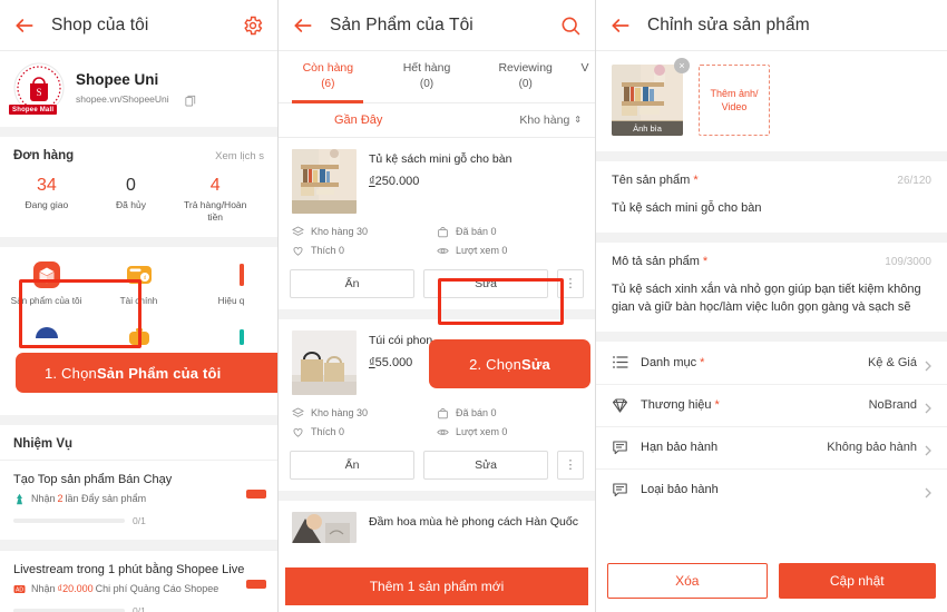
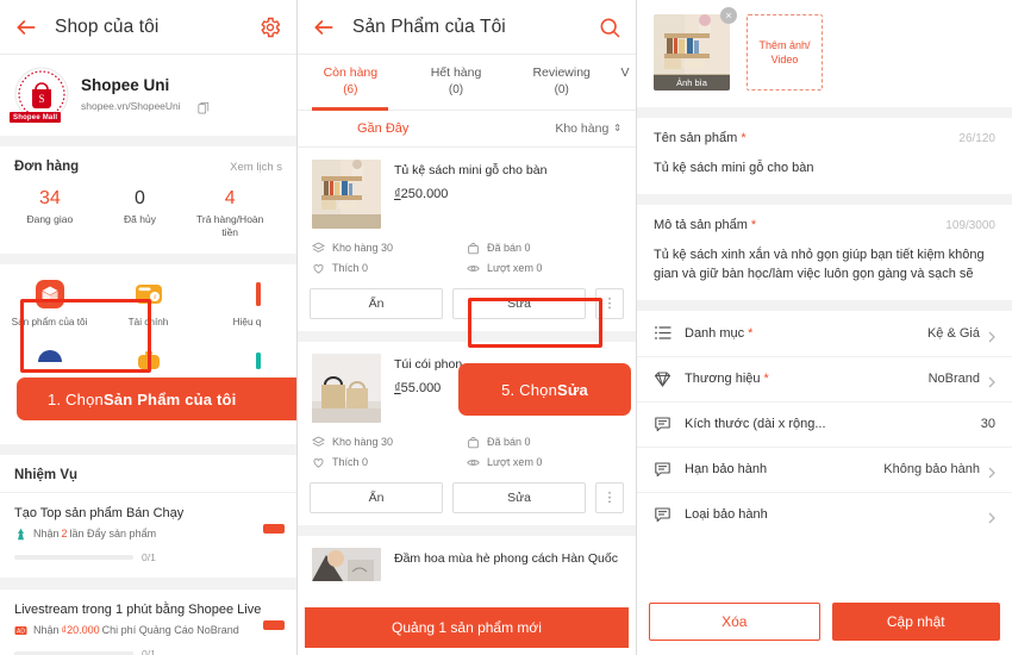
  Shop của tôi
  S
  Shopee Uni
  shopee.vn/ShopeeUni
  Đơn hàng
  Xem lịch s
  34
  Đang giao
  0
  Đã hủy
  4
  Trả hàng/Hoàn tiền
  Sản phẩm của tôi
  Tài chính
  Hiệu q
  1. Chọn
  Sản Phẩm của tôi
  Nhiệm Vụ
  Tạo Top sản phẩm Bán Chạy
  Nhận
  2
  lần Đẩy sản phẩm
  0/1
  Livestream trong 1 phút bằng Shopee Live
  Nhận
  ₫20.000
- Chi phí Quảng Cáo Shopee
+ Chi phí Quảng Cáo NoBrand
  0/1
  Sản Phẩm của Tôi
  Còn hàng
  (6)
  Hết hàng
  (0)
  Reviewing
  (0)
  V
  Gần Đây
  Kho hàng
  ⇕
  Tủ kệ sách mini gỗ cho bàn
  ₫250.000
  Kho hàng 30
  Đã bán 0
  Thích 0
  Lượt xem 0
  Ẩn
  Sửa
  ⋮
  Túi cói phon
  ₫55.000
  Kho hàng 30
  Đã bán 0
  Thích 0
  Lượt xem 0
  Ẩn
  Sửa
  ⋮
  Đầm hoa mùa hè phong cách Hàn Quốc
- Thêm 1 sản phẩm mới
+ Quảng 1 sản phẩm mới
- Chỉnh sửa sản phẩm
  Ảnh bìa
  ×
  Thêm ảnh/
  Video
  Tên sản phẩm *
  26/120
  Tủ kệ sách mini gỗ cho bàn
  Mô tả sản phẩm *
  109/3000
  Tủ kệ sách xinh xắn và nhỏ gọn giúp bạn tiết kiệm không gian và giữ bàn học/làm việc luôn gọn gàng và sạch sẽ
  Danh mục *
  Kệ & Giá
  Thương hiệu *
  NoBrand
+ Kích thước (dài x rộng...
+ 30
  Hạn bảo hành
  Không bảo hành
  Loại bảo hành
  Xóa
  Cập nhật
- 2. Chọn
+ 5. Chọn
  Sửa
